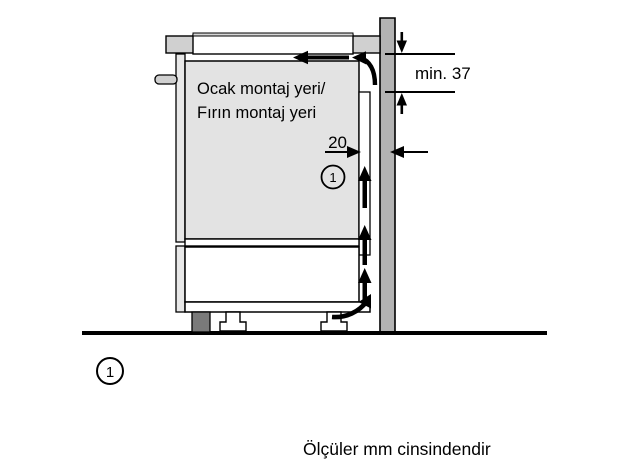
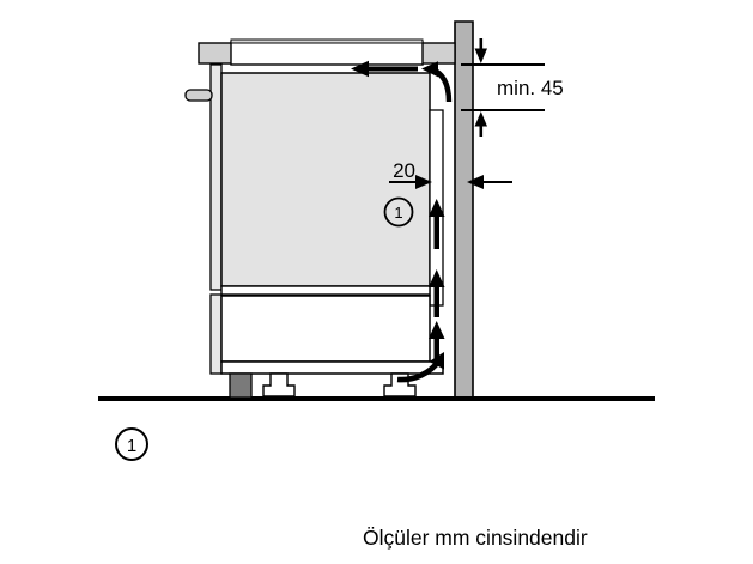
  20
- min. 37
+ min. 45
- Ocak montaj yeri/
- Fırın montaj yeri
  1
  1
  Ölçüler mm cinsindendir
